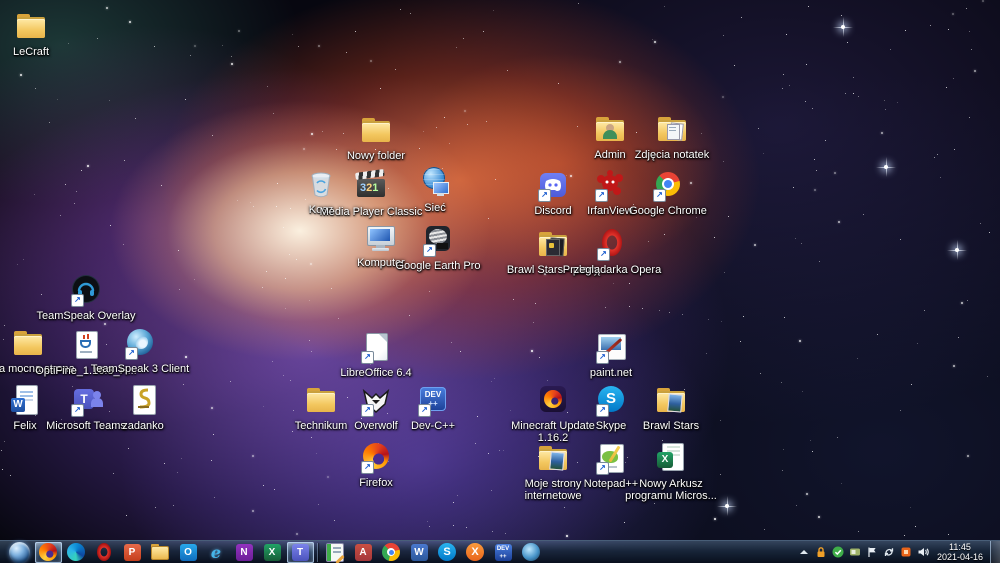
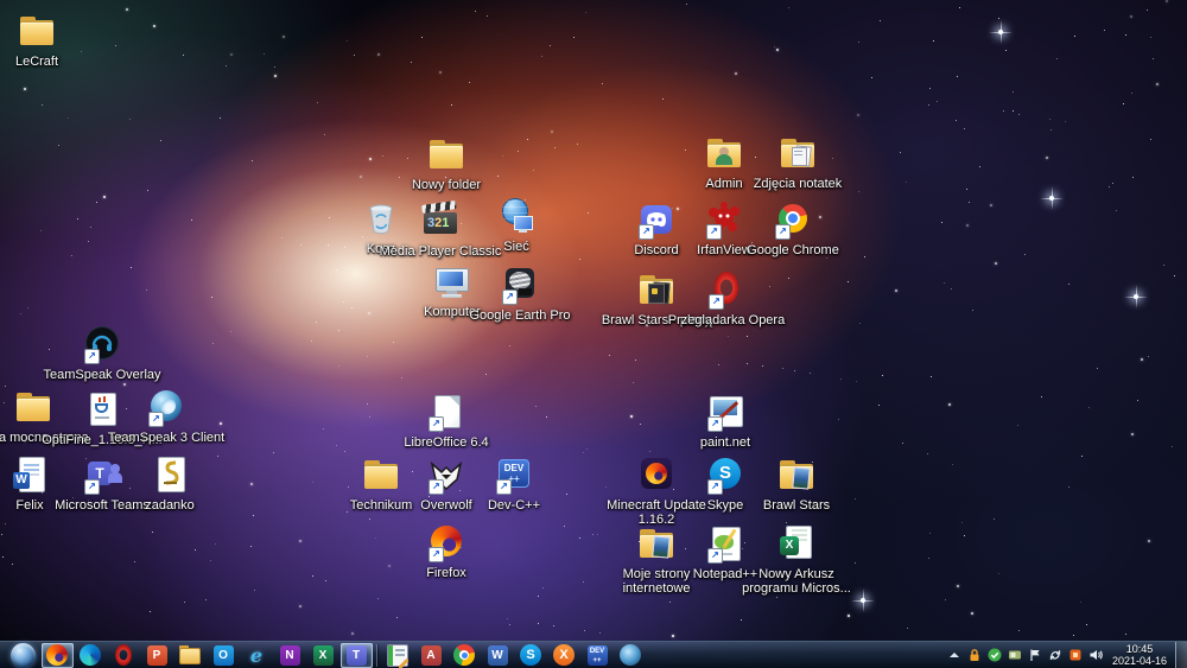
  LeCraft
  Nowy folder
  Kosz
  321
  Media Player Classic
  Sieć
  Komputer
  ↗
  Google Earth Pro
  Admin
  Zdjęcia notatek
  ↗
  Discord
  ↗
  IrfanView
  ↗
  Google Chrome
  Brawl Stars - plany
  ↗
  Przeglądarka Opera
  ↗
  TeamSpeak Overlay
  a mocna strona
  OptiFine_1.16.3_H...
  ↗
  TeamSpeak 3 Client
  W
  Felix
  T
  ↗
  Microsoft Teams
  zadanko
  ↗
  LibreOffice 6.4
  Technikum
  ↗
  Overwolf
  DEV
  ++
  ↗
  Dev-C++
  ↗
  Firefox
  ↗
  paint.net
  Minecraft Update 1.16.2
  S
  ↗
  Skype
  Brawl Stars
  Moje strony internetowe
  ↗
  Notepad++
  X
  Nowy Arkusz programu Micros...
  P
  O
  e
  N
  X
  T
  A
  W
  S
  X
- 11:45
+ 10:45
  2021-04-16
